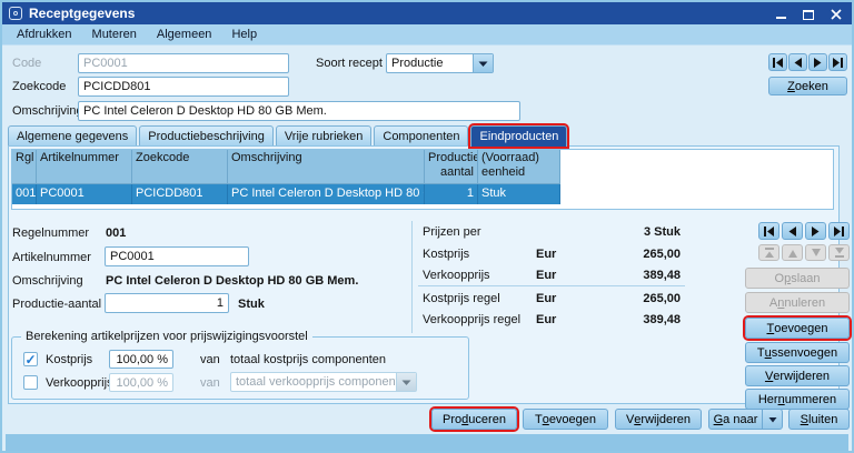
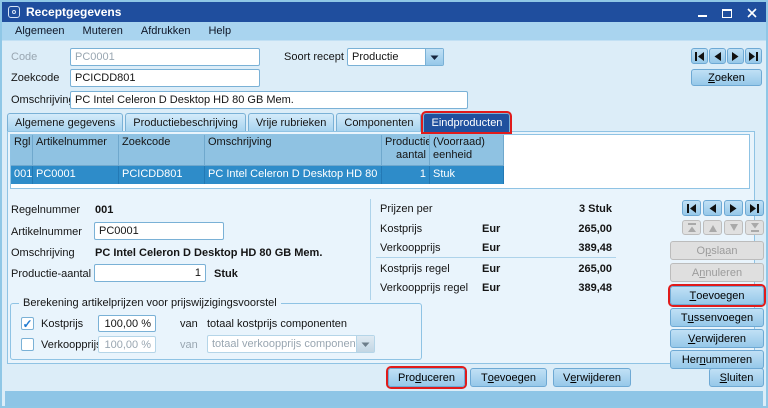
  Receptgegevens
- Afdrukken
+ Algemeen
  Muteren
- Algemeen
+ Afdrukken
  Help
  Code
  PC0001
  Soort recept
  Productie
  Zoekcode
  PCICDD801
  Z
  oeken
  Omschrijvin
  PC Intel Celeron D Desktop HD 80 GB Mem.
  Algemene gegevens
  Productiebeschrijving
  Vrije rubrieken
  Componenten
  Eindproducten
  Rgl
  Artikelnummer
  Zoekcode
  Omschrijving
  Productie
  aantal
  (Voorraad)
  eenheid
  001
  PC0001
  PCICDD801
  PC Intel Celeron D Desktop HD 80
  1
  Stuk
  Regelnummer
  001
  Artikelnummer
  PC0001
  Omschrijving
  PC Intel Celeron D Desktop HD 80 GB Mem.
  Productie-aantal
  1
  Stuk
  Prijzen per
  3 Stuk
  Kostprijs
  Eur
  265,00
  Verkoopprijs
  Eur
  389,48
  Kostprijs regel
  Eur
  265,00
  Verkoopprijs regel
  Eur
  389,48
  O
  p
  slaan
  A
  n
  nuleren
  T
  oevoegen
  T
  u
  ssenvoegen
  V
  erwijderen
  Her
  n
  ummeren
  Berekening artikelprijzen voor prijswijzigingsvoorstel
  ✓
  Kostprijs
  100,00 %
  van
  totaal kostprijs componenten
  Verkoopprij
  100,00 %
  van
  totaal verkoopprijs componen
  Pro
  d
  uceren
  T
  o
  evoegen
  V
  e
  rwijderen
- G
- a naar
  S
  luiten
